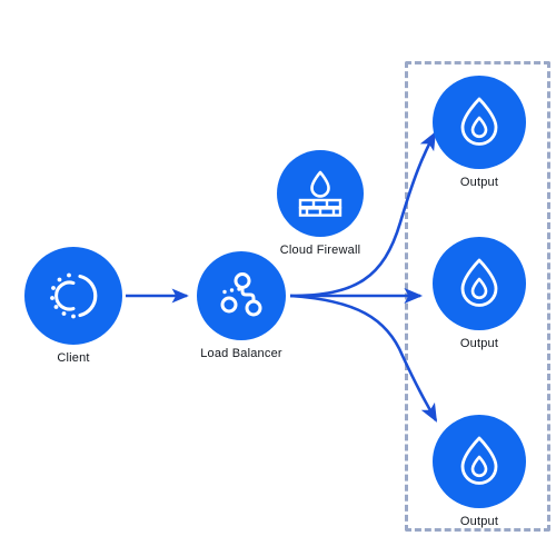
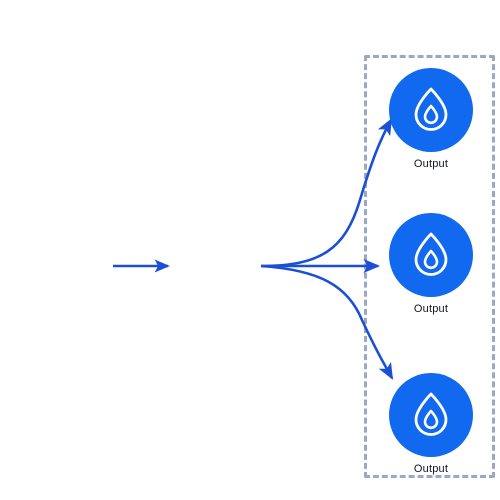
- Client
- Load Balancer
- Cloud Firewall
  Output
  Output
  Output
